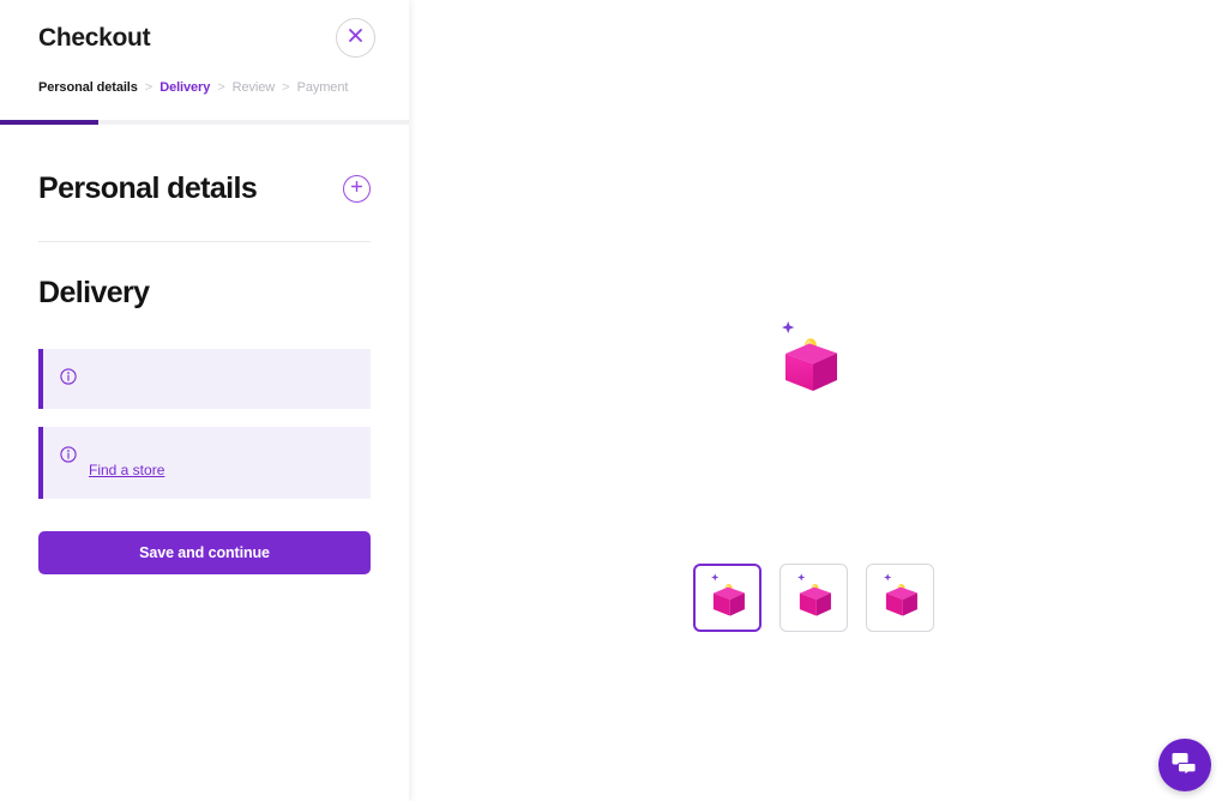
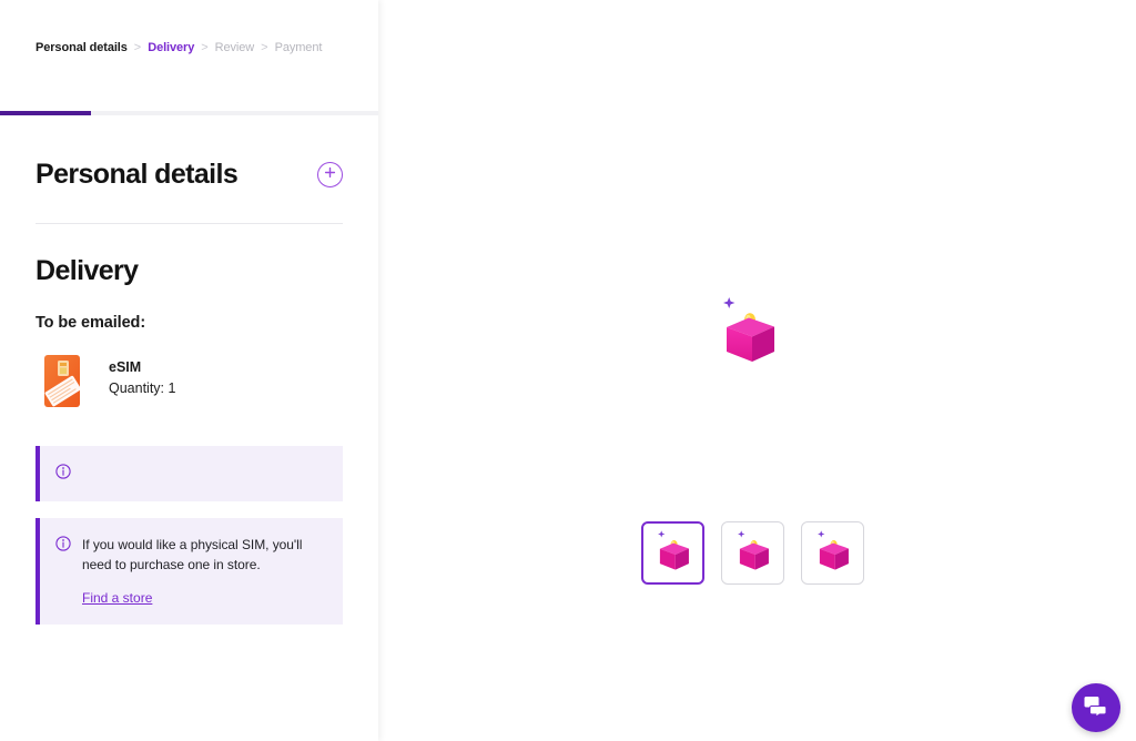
- Checkout
  Personal details
  >
  Delivery
  >
  Review
  >
  Payment
  Personal details
  Delivery
+ To be emailed:
+ eSIM
+ Quantity: 1
+ If you would like a physical SIM, you'll need to purchase one in store.
  Find a store
- Save and continue
